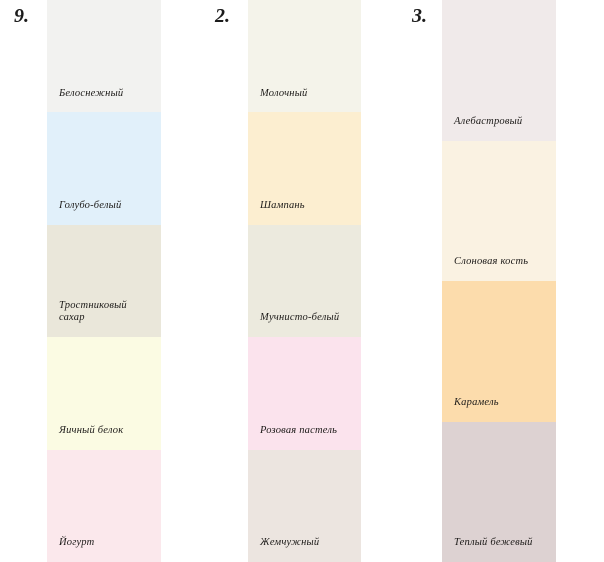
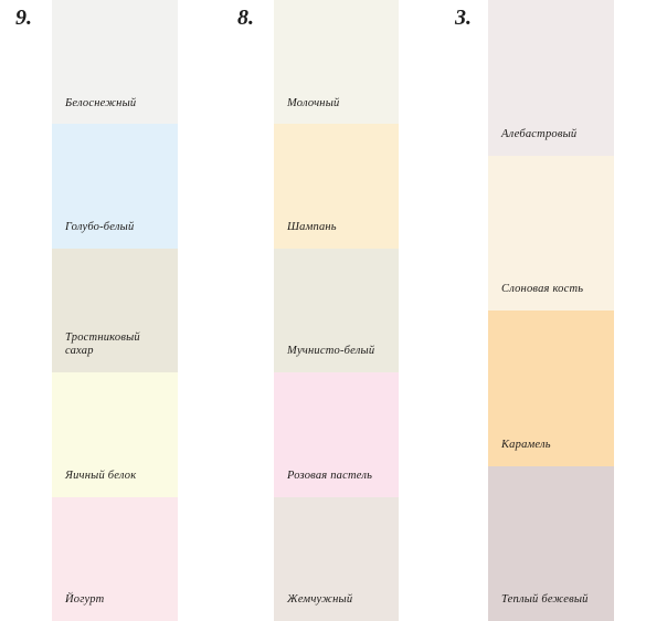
  9.
  Белоснежный
  Голубо-белый
  Тростниковый
  сахар
  Яичный белок
  Йогурт
- 2.
+ 8.
  Молочный
  Шампань
  Мучнисто-белый
  Розовая пастель
  Жемчужный
  3.
  Алебастровый
  Слоновая кость
  Карамель
  Теплый бежевый
